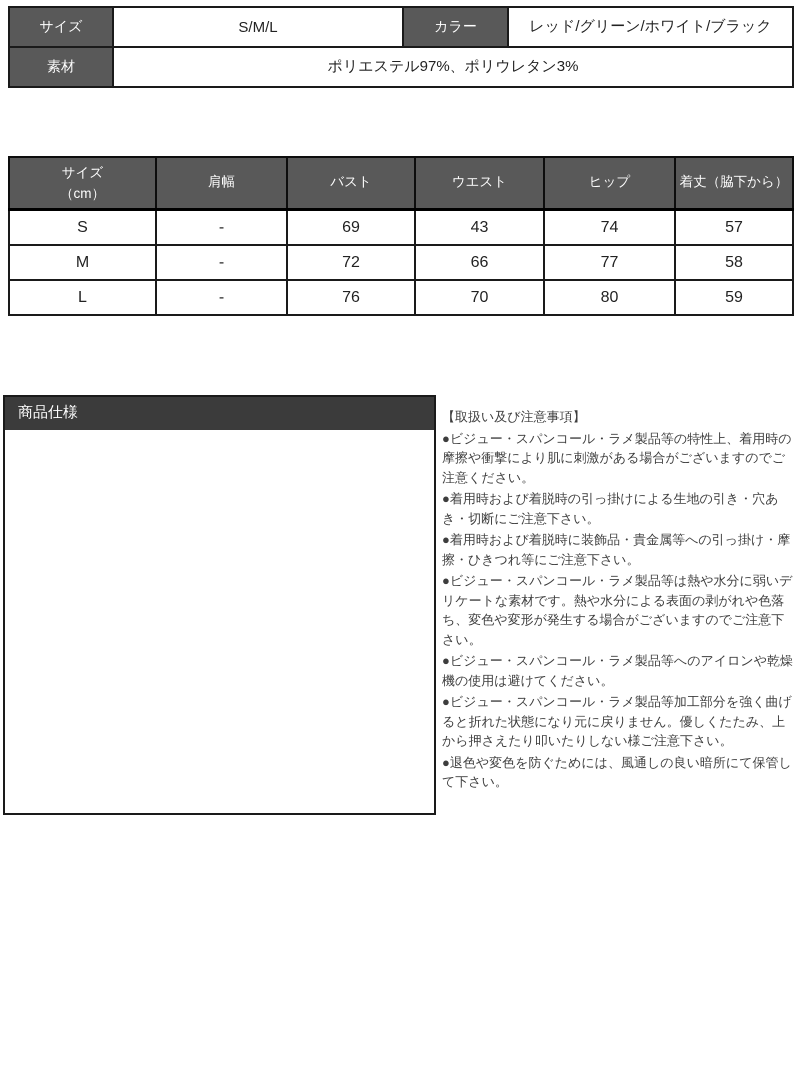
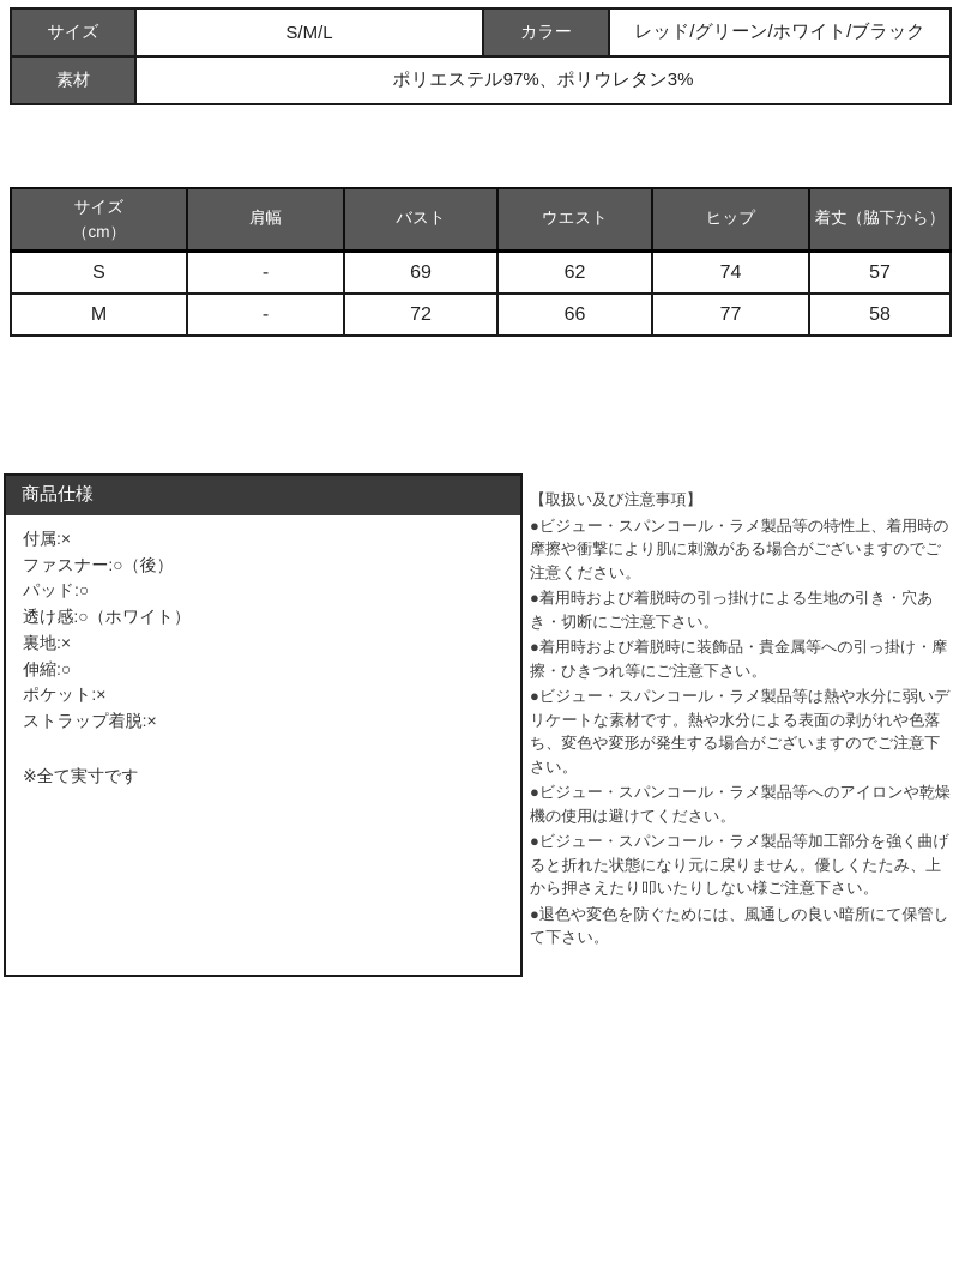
  サイズ	S/M/L	カラー	レッド/グリーン/ホワイト/ブラック
  素材	ポリエステル97%、ポリウレタン3%
  サイズ （cm）	肩幅	バスト	ウエスト	ヒップ	着丈（脇下から）
- S	-	69	43	74	57
+ S	-	69	62	74	57
  M	-	72	66	77	58
- L	-	76	70	80	59
  商品仕様
+ 付属:×
+ ファスナー:○（後）
+ パッド:○
+ 透け感:○（ホワイト）
+ 裏地:×
+ 伸縮:○
+ ポケット:×
+ ストラップ着脱:×
+ ※全て実寸です
  【取扱い及び注意事項】
  ●ビジュー・スパンコール・ラメ製品等の特性上、着用時の摩擦や衝撃により肌に刺激がある場合がございますのでご注意ください。
  ●着用時および着脱時の引っ掛けによる生地の引き・穴あき・切断にご注意下さい。
  ●着用時および着脱時に装飾品・貴金属等への引っ掛け・摩擦・ひきつれ等にご注意下さい。
  ●ビジュー・スパンコール・ラメ製品等は熱や水分に弱いデリケートな素材です。熱や水分による表面の剥がれや色落ち、変色や変形が発生する場合がございますのでご注意下さい。
  ●ビジュー・スパンコール・ラメ製品等へのアイロンや乾燥機の使用は避けてください。
  ●ビジュー・スパンコール・ラメ製品等加工部分を強く曲げると折れた状態になり元に戻りません。優しくたたみ、上から押さえたり叩いたりしない様ご注意下さい。
  ●退色や変色を防ぐためには、風通しの良い暗所にて保管して下さい。
